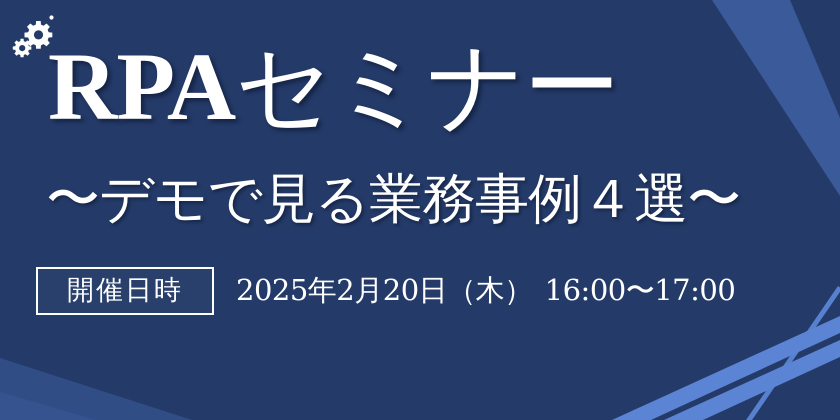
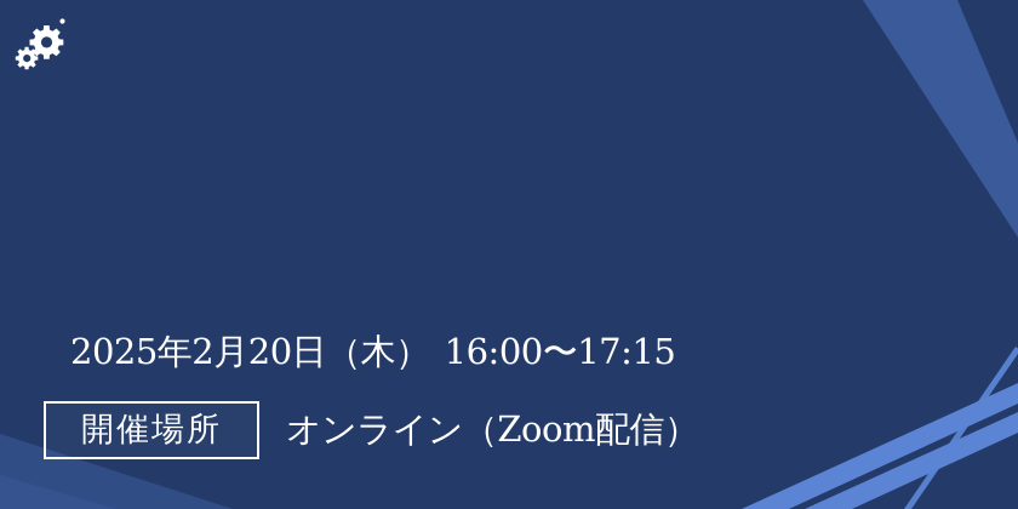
- RPAセミナー
- 〜デモで見る業務事例４選〜
- 開催日時
- 2025年2月20日（木） 16:00〜17:00
+ 2025年2月20日（木） 16:00〜17:15
+ 開催場所
+ オンライン（Zoom配信）
